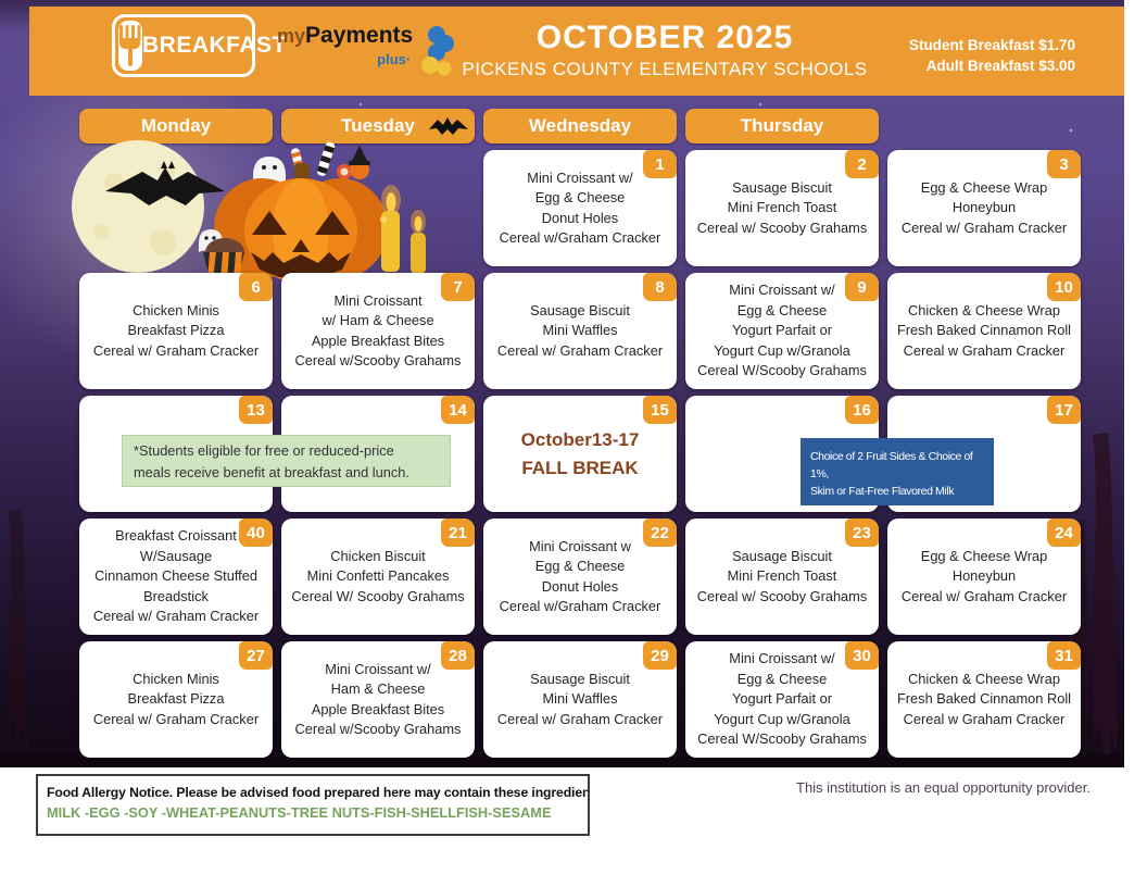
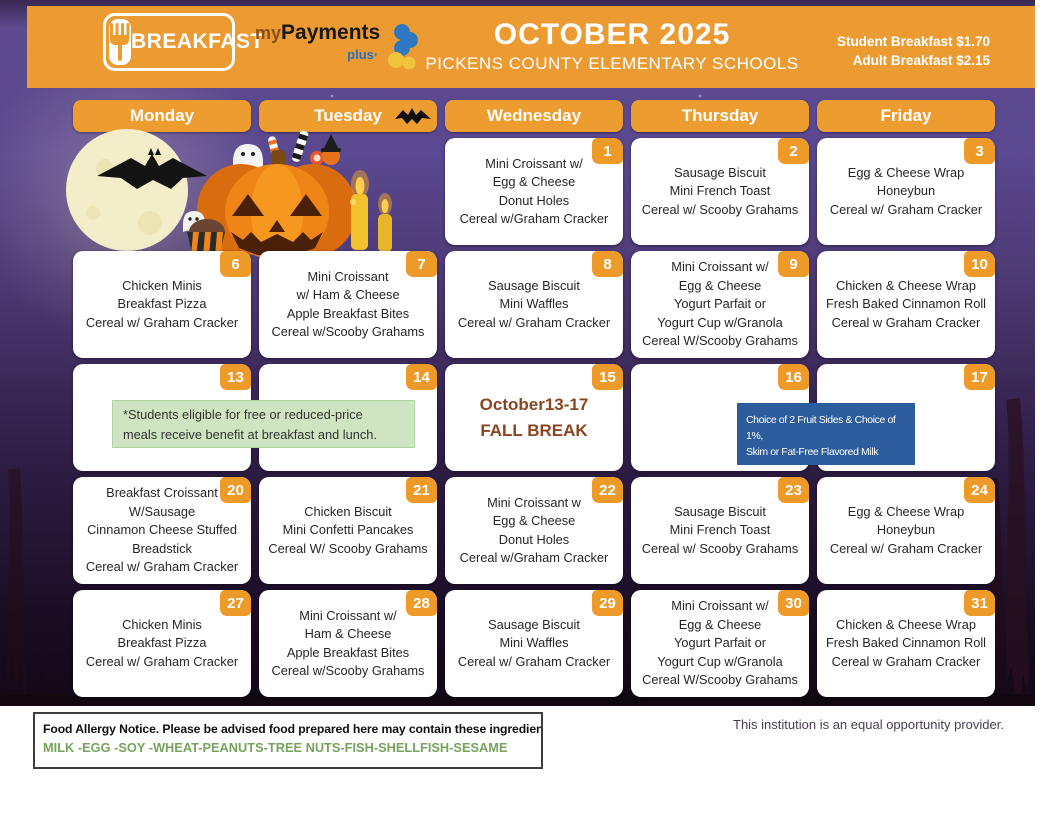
  BREAKFAST
  myPayments
  plus·
  OCTOBER 2025
  PICKENS COUNTY ELEMENTARY SCHOOLS
  Student Breakfast $1.70
- Adult Breakfast $3.00
+ Adult Breakfast $2.15
  Monday
  Tuesday
  Wednesday
  Thursday
+ Friday
  Mini Croissant w/
  Egg & Cheese
  Donut Holes
  Cereal w/Graham Cracker
  1
  Sausage Biscuit
  Mini French Toast
  Cereal w/ Scooby Grahams
  2
  Egg & Cheese Wrap
  Honeybun
  Cereal w/ Graham Cracker
  3
  Chicken Minis
  Breakfast Pizza
  Cereal w/ Graham Cracker
  6
  Mini Croissant
  w/ Ham & Cheese
  Apple Breakfast Bites
  Cereal w/Scooby Grahams
  7
  Sausage Biscuit
  Mini Waffles
  Cereal w/ Graham Cracker
  8
  Mini Croissant w/
  Egg & Cheese
  Yogurt Parfait or
  Yogurt Cup w/Granola
  Cereal W/Scooby Grahams
  9
  Chicken & Cheese Wrap
  Fresh Baked Cinnamon Roll
  Cereal w Graham Cracker
  10
  13
  14
  October13-17
  FALL BREAK
  15
  16
  17
  Breakfast Croissant
  W/Sausage
  Cinnamon Cheese Stuffed
  Breadstick
  Cereal w/ Graham Cracker
- 40
+ 20
  Chicken Biscuit
  Mini Confetti Pancakes
  Cereal W/ Scooby Grahams
  21
  Mini Croissant w
  Egg & Cheese
  Donut Holes
  Cereal w/Graham Cracker
  22
  Sausage Biscuit
  Mini French Toast
  Cereal w/ Scooby Grahams
  23
  Egg & Cheese Wrap
  Honeybun
  Cereal w/ Graham Cracker
  24
  Chicken Minis
  Breakfast Pizza
  Cereal w/ Graham Cracker
  27
  Mini Croissant w/
  Ham & Cheese
  Apple Breakfast Bites
  Cereal w/Scooby Grahams
  28
  Sausage Biscuit
  Mini Waffles
  Cereal w/ Graham Cracker
  29
  Mini Croissant w/
  Egg & Cheese
  Yogurt Parfait or
  Yogurt Cup w/Granola
  Cereal W/Scooby Grahams
  30
  Chicken & Cheese Wrap
  Fresh Baked Cinnamon Roll
  Cereal w Graham Cracker
  31
  *Students eligible for free or reduced-price
  meals receive benefit at breakfast and lunch.
  Choice of 2 Fruit Sides & Choice of 1%,
  Skim or Fat-Free Flavored Milk
  Food Allergy Notice. Please be advised food prepared here may contain these ingredien
  MILK -EGG -SOY -WHEAT-PEANUTS-TREE NUTS-FISH-SHELLFISH-SESAME
  This institution is an equal opportunity provider.
